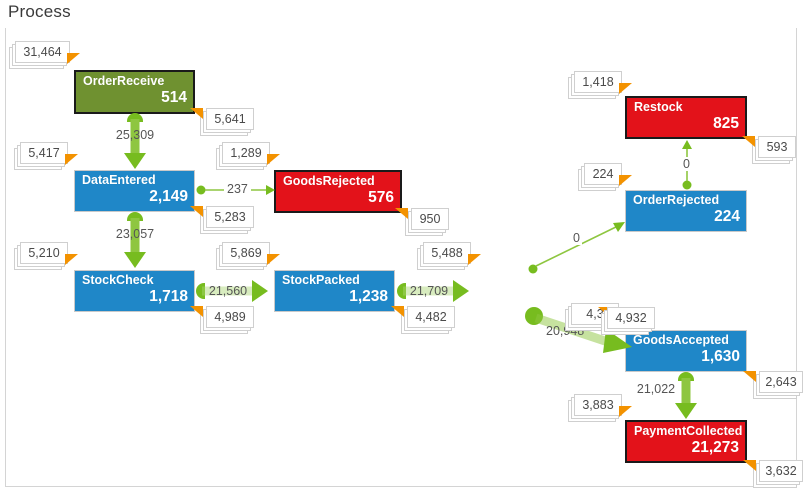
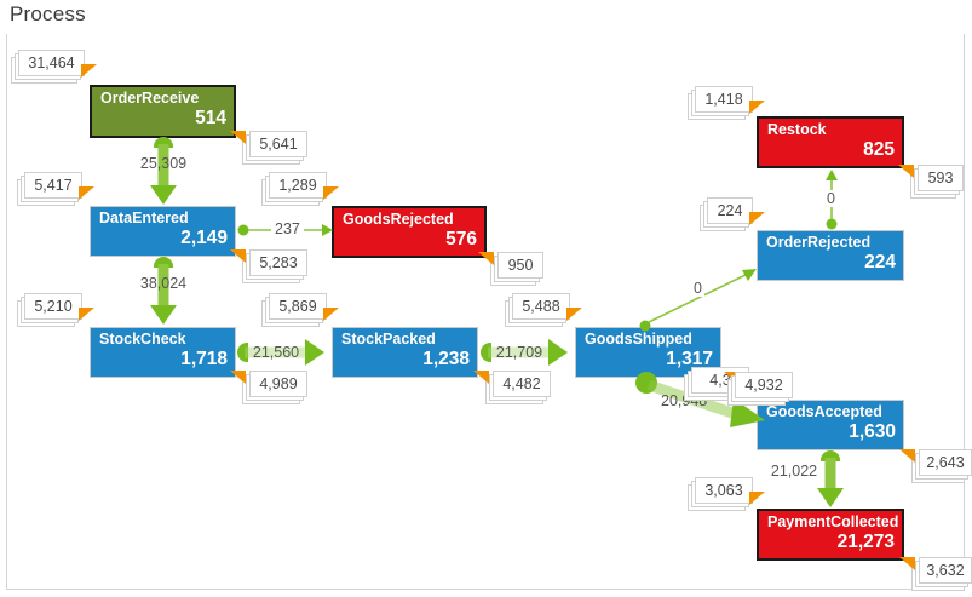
  Process
  OrderReceive
  514
  DataEntered
  2,149
  GoodsRejected
  576
  StockCheck
  1,718
  StockPacked
  1,238
+ GoodsShipped
+ 1,317
  Restock
  825
  OrderRejected
  224
  GoodsAccepted
  1,630
  PaymentCollected
  21,273
  25,309
- 23,057
+ 38,024
  21,022
  21,560
  21,709
  237
  0
  0
  20,948
  31,464
  5,641
  5,417
  5,283
  1,289
  950
  5,210
  4,989
  5,869
  4,482
  5,488
  4,932
  1,418
  593
  224
  2,643
- 3,883
+ 3,063
  3,632
